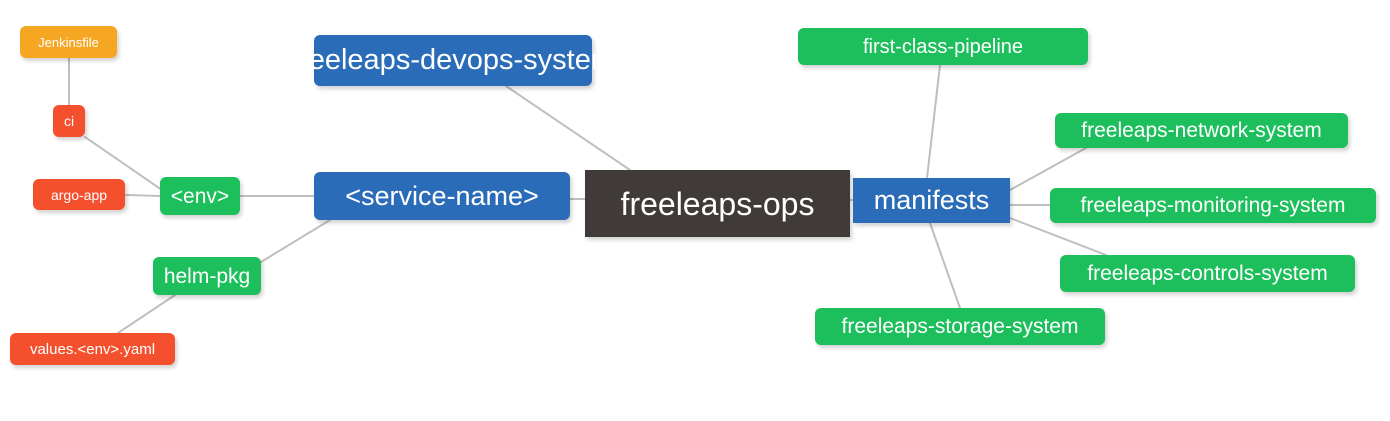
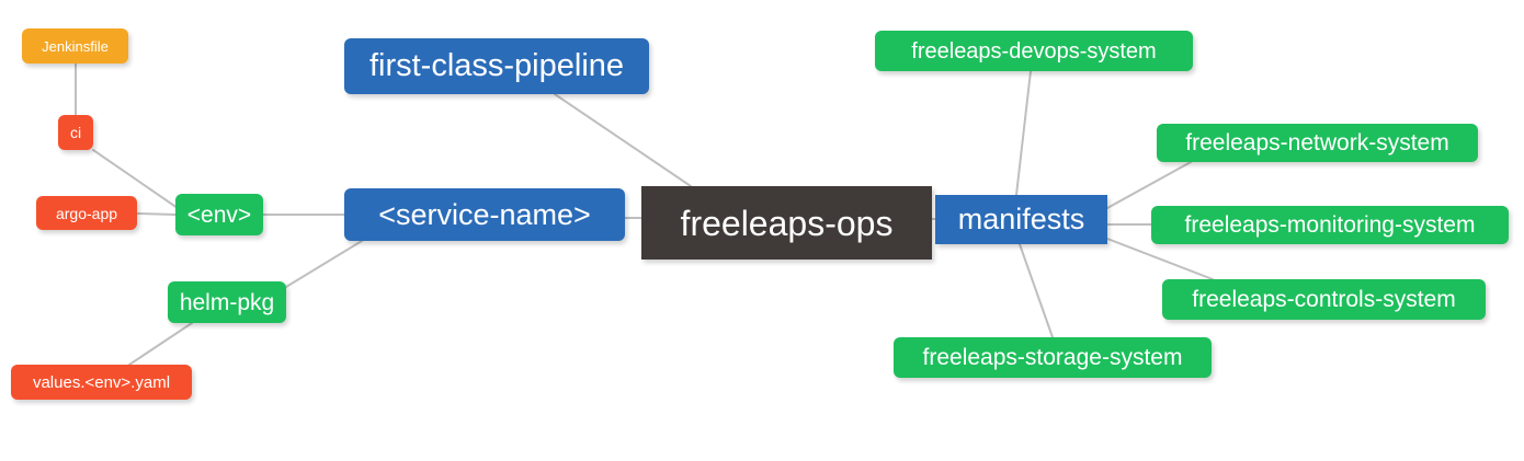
  Jenkinsfile
  ci
  argo-app
  <env>
  helm-pkg
  values.<env>.yaml
- freeleaps-devops-system
+ first-class-pipeline
  <service-name>
  freeleaps-ops
  manifests
- first-class-pipeline
+ freeleaps-devops-system
  freeleaps-network-system
  freeleaps-monitoring-system
  freeleaps-controls-system
  freeleaps-storage-system
